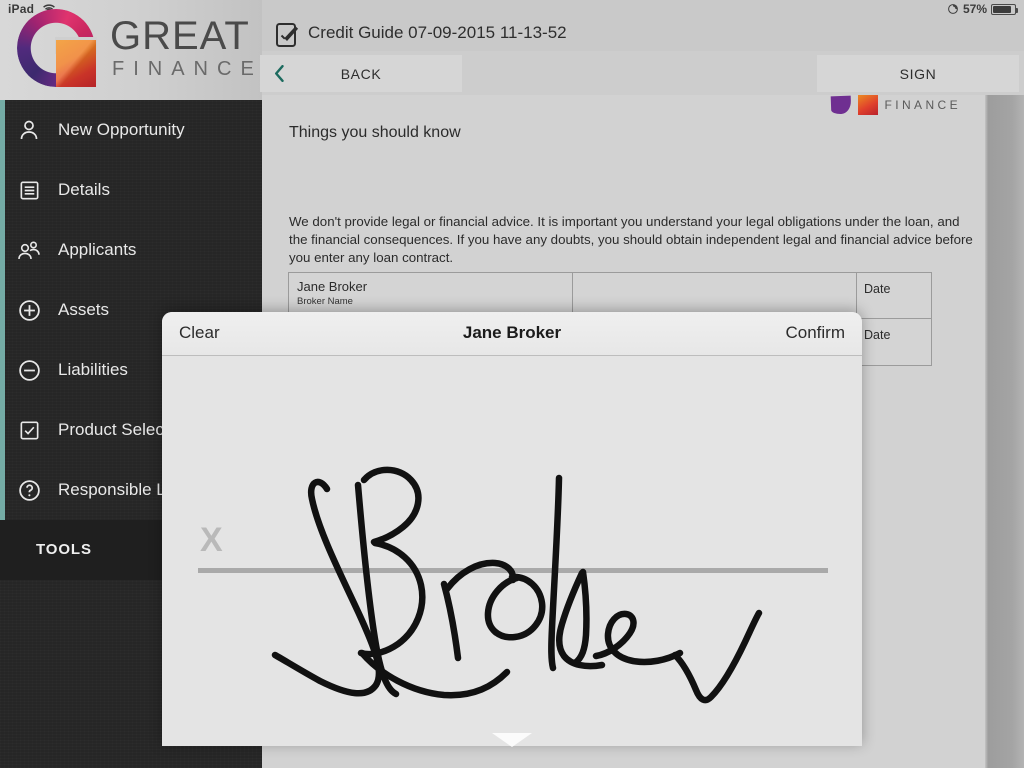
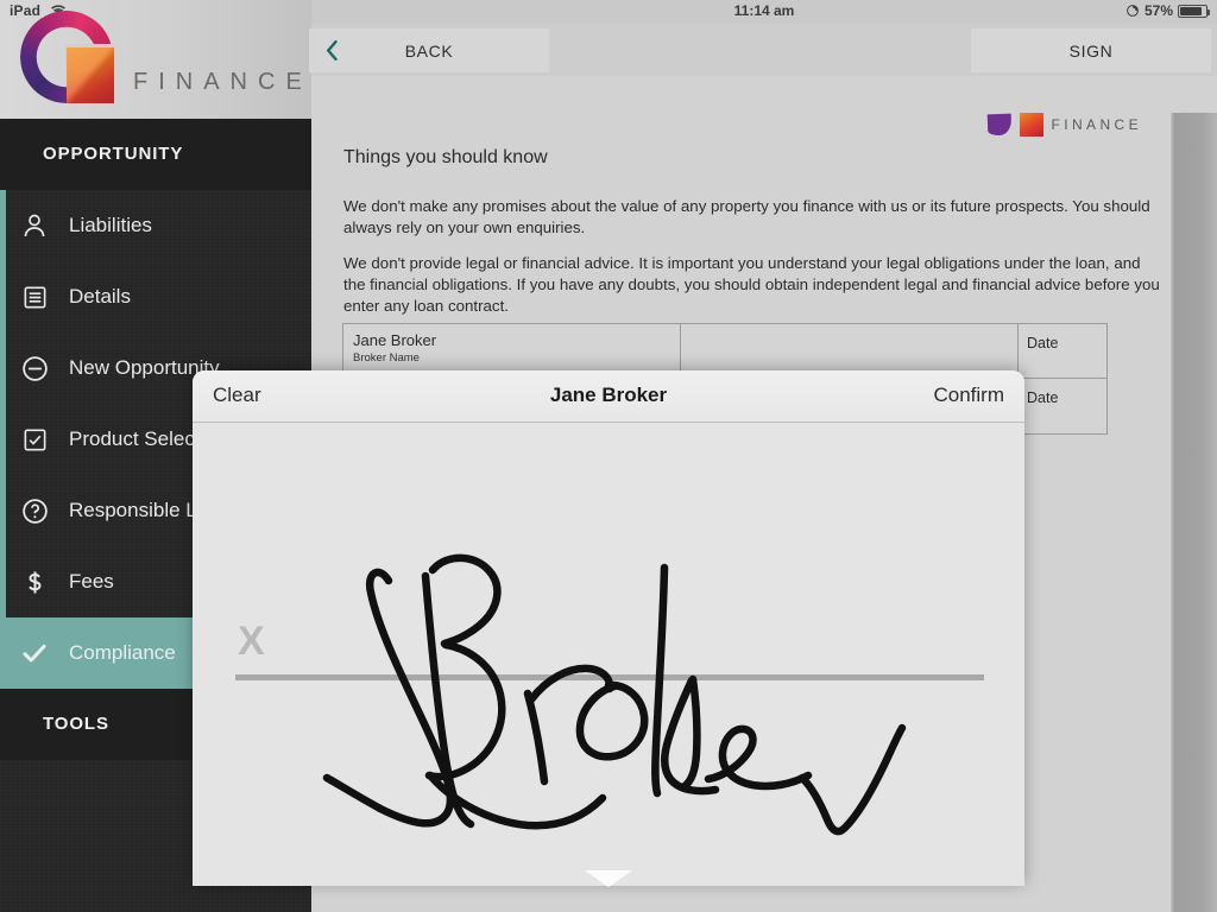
  iPad
- GREAT
  FINANCE
+ OPPORTUNITY
- New Opportunity
+ Liabilities
  Details
- Applicants
- Assets
- Liabilities
+ New Opportunity
  Product Selec
+ Fees
+ Compliance
  TOOLS
+ 11:14 am
  57%
- Credit Guide 07-09-2015 11-13-52
  BACK
  SIGN
  FINANCE
  Things you should know
+ We don't make any promises about the value of any property you finance with us or its future prospects. You should always rely on your own enquiries.
- We don't provide legal or financial advice. It is important you understand your legal obligations under the loan, and the financial consequences. If you have any doubts, you should obtain independent legal and financial advice before you enter any loan contract.
+ We don't provide legal or financial advice. It is important you understand your legal obligations under the loan, and the financial obligations. If you have any doubts, you should obtain independent legal and financial advice before you enter any loan contract.
  Jane Broker
  Broker Name
  Date
  Date
  Clear
  Jane Broker
  Confirm
  X
